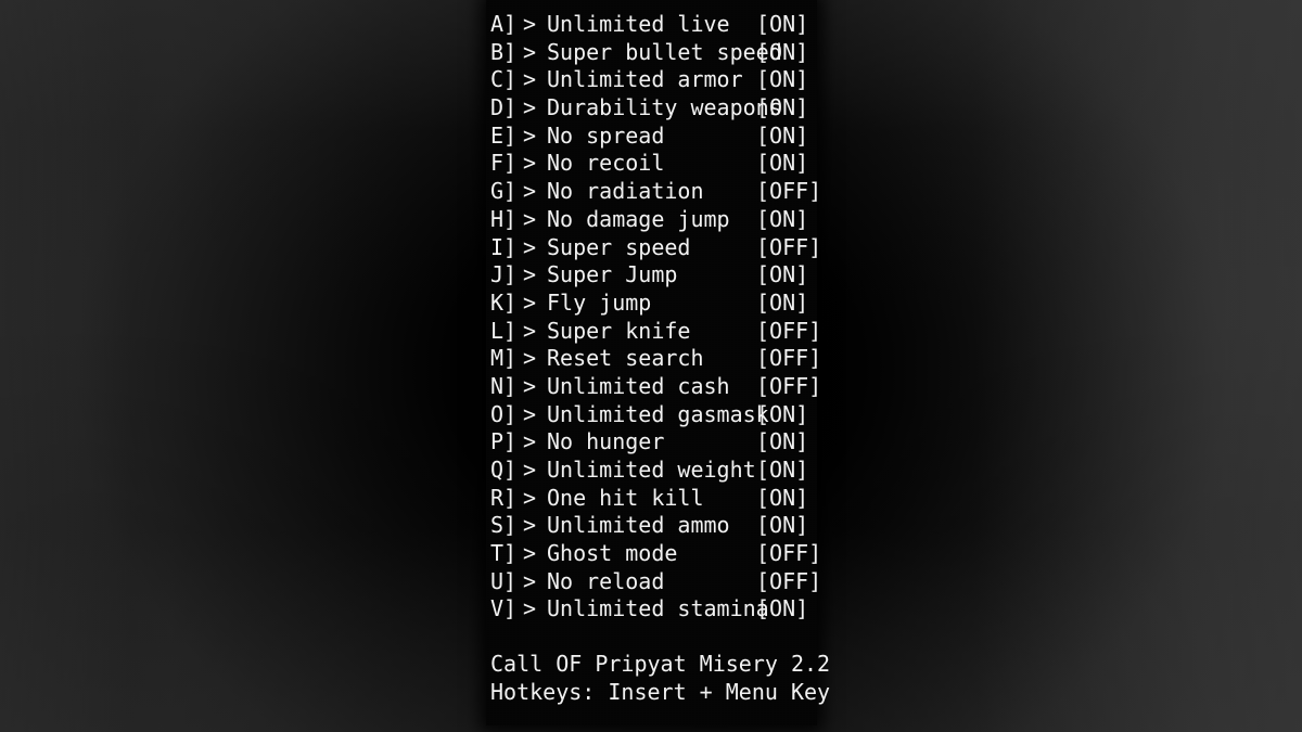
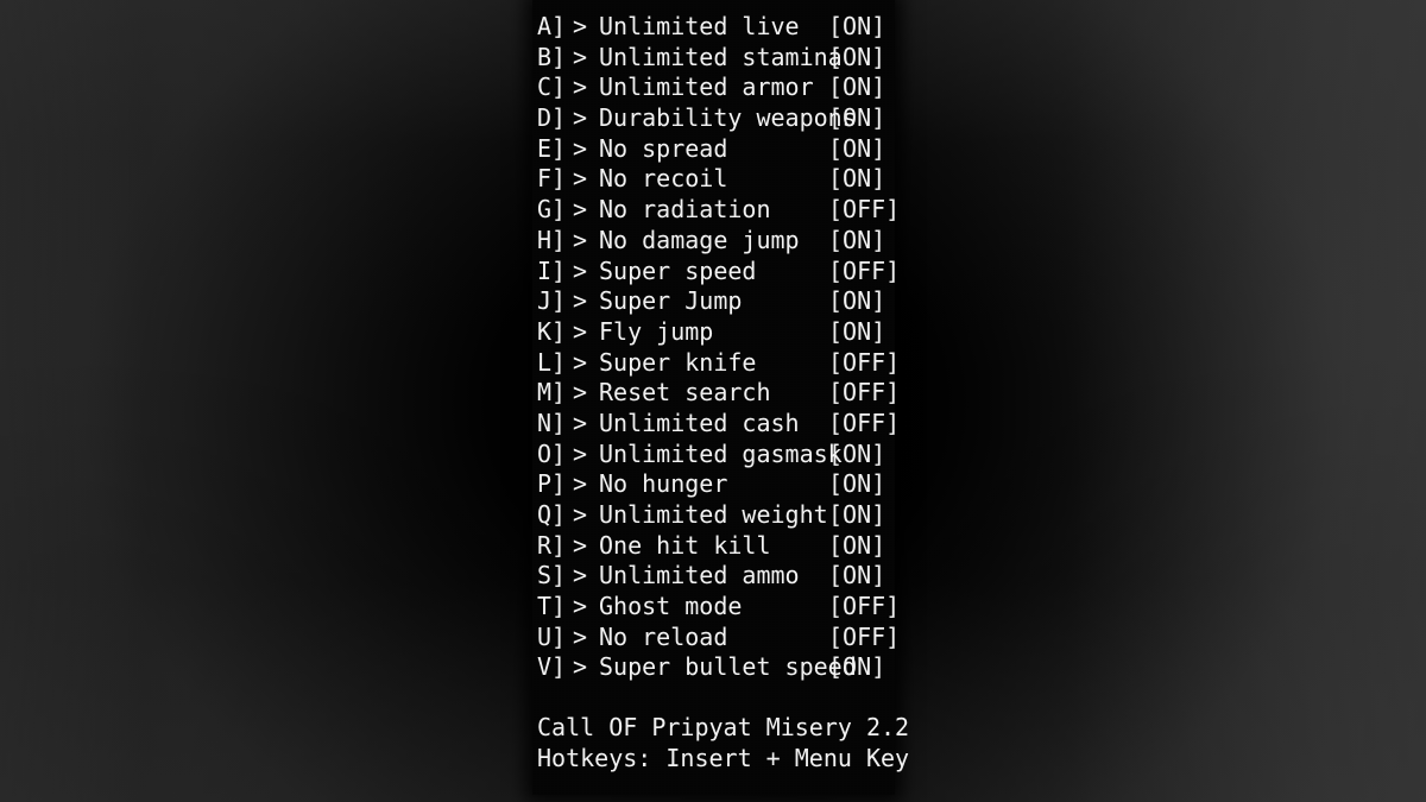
  A] > Unlimited live
  [ON]
- B] > Super bullet speed
+ B] > Unlimited stamina
  [ON]
  C] > Unlimited armor
  [ON]
  D] > Durability weapons
  [ON]
  E] > No spread
  [ON]
  F] > No recoil
  [ON]
  G] > No radiation
  [OFF]
  H] > No damage jump
  [ON]
  I] > Super speed
  [OFF]
  J] > Super Jump
  [ON]
  K] > Fly jump
  [ON]
  L] > Super knife
  [OFF]
  M] > Reset search
  [OFF]
  N] > Unlimited cash
  [OFF]
  O] > Unlimited gasmask
  [ON]
  P] > No hunger
  [ON]
  Q] > Unlimited weight
  [ON]
  R] > One hit kill
  [ON]
  S] > Unlimited ammo
  [ON]
  T] > Ghost mode
  [OFF]
  U] > No reload
  [OFF]
- V] > Unlimited stamina
+ V] > Super bullet speed
  [ON]
  Call OF Pripyat Misery 2.2
  Hotkeys: Insert + Menu Key
